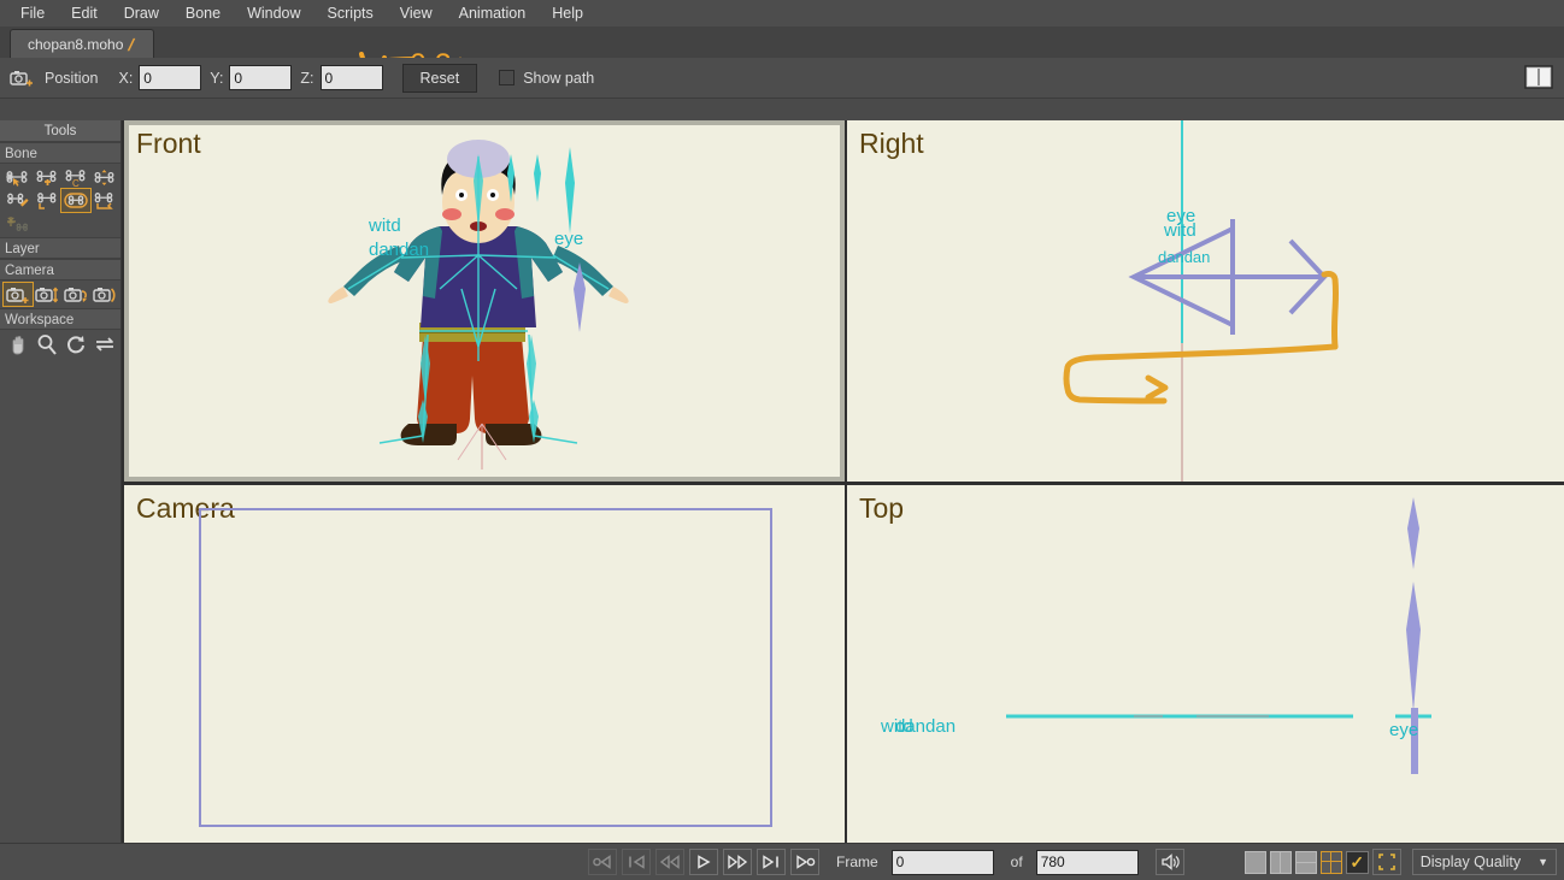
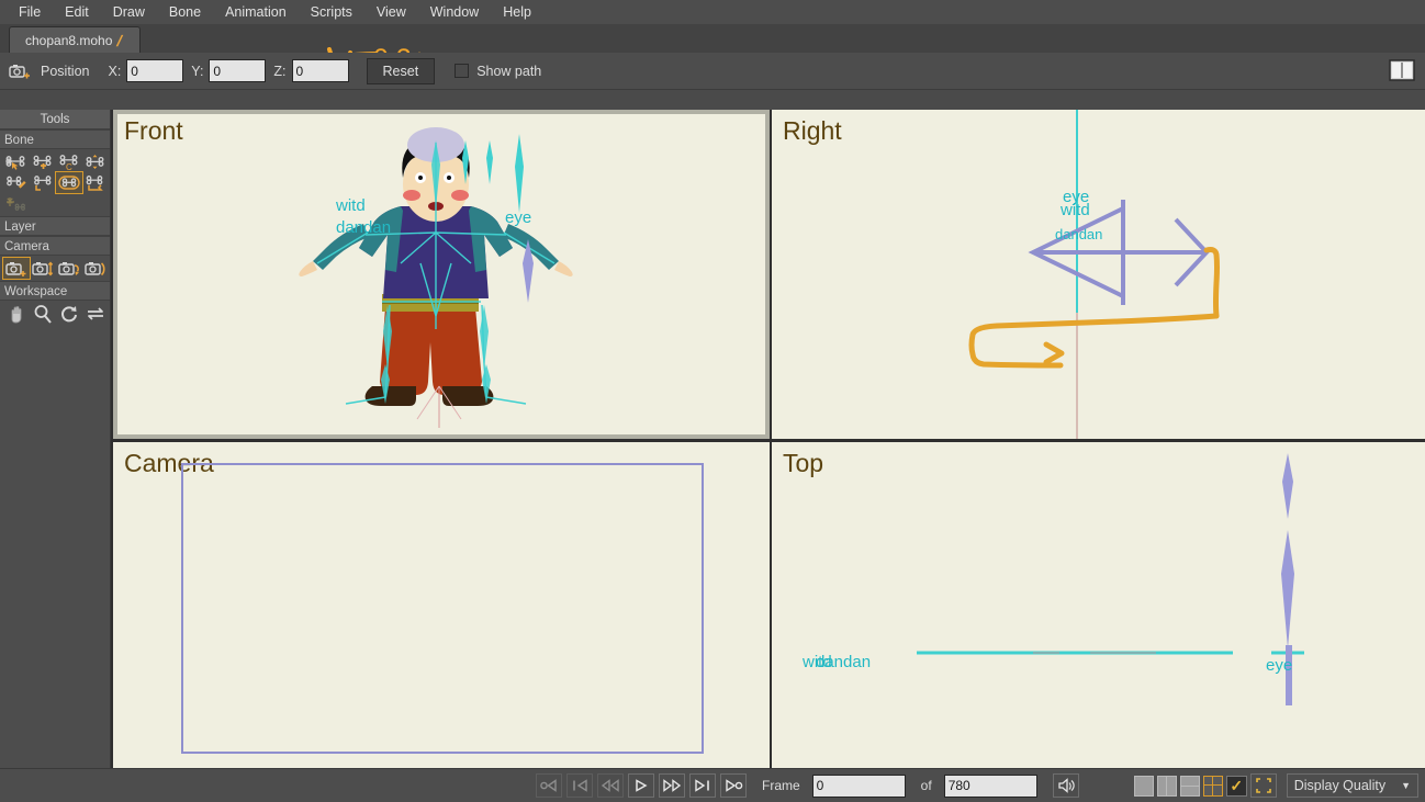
  File
  Edit
  Draw
  Bone
- Window
+ Animation
  Scripts
  View
- Animation
+ Window
  Help
  chopan8.moho
  Position
  X:
  0
  Y:
  0
  Z:
  0
  Reset
  Show path
  Tools
  Bone
  C
  Layer
  Camera
  Workspace
  Front
  witd
  dandan
  eye
  Right
  eye
  witd
  dandan
  Camera
  Top
  witd
  dandan
  eye
  Frame
  0
  of
  780
  ✓
  Display Quality
  ▼
